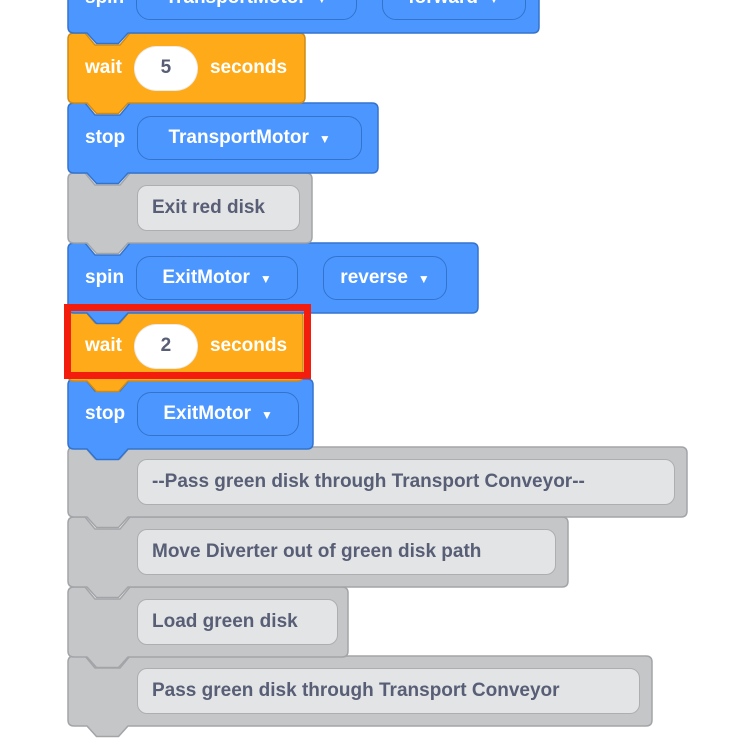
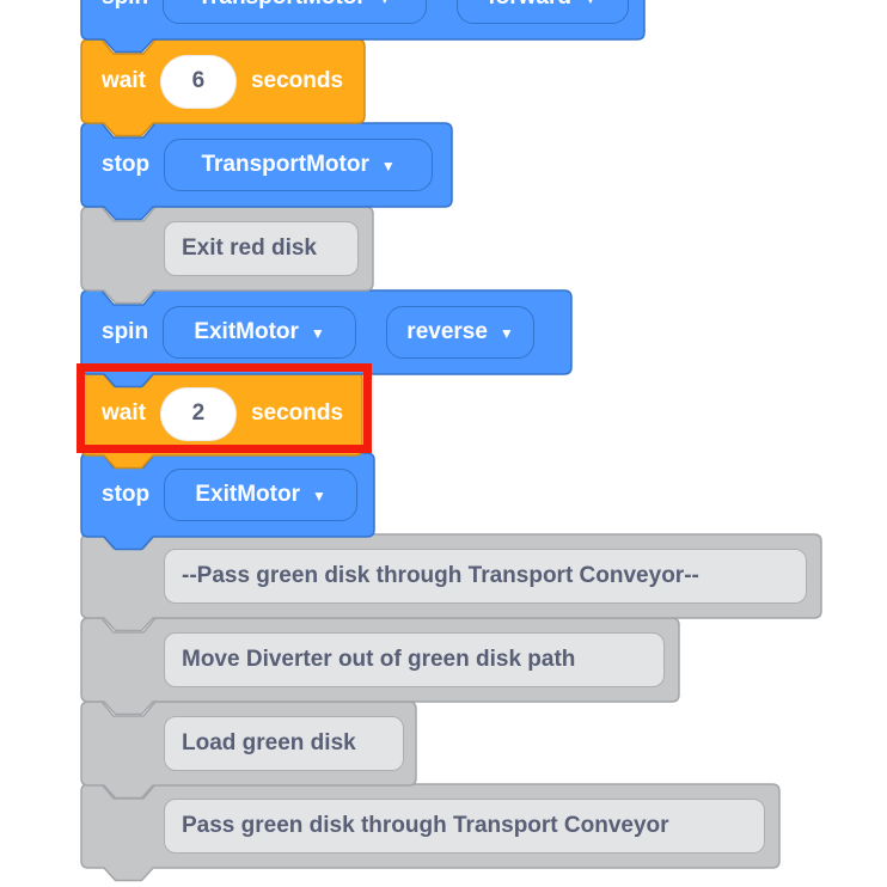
  wait
- 5
+ 6
  seconds
  stop
  TransportMotor
  ▼
  Exit red disk
  spin
  ExitMotor
  ▼
  reverse
  ▼
  wait
  2
  seconds
  stop
  ExitMotor
  ▼
  --Pass green disk through Transport Conveyor--
  Move Diverter out of green disk path
  Load green disk
  Pass green disk through Transport Conveyor
